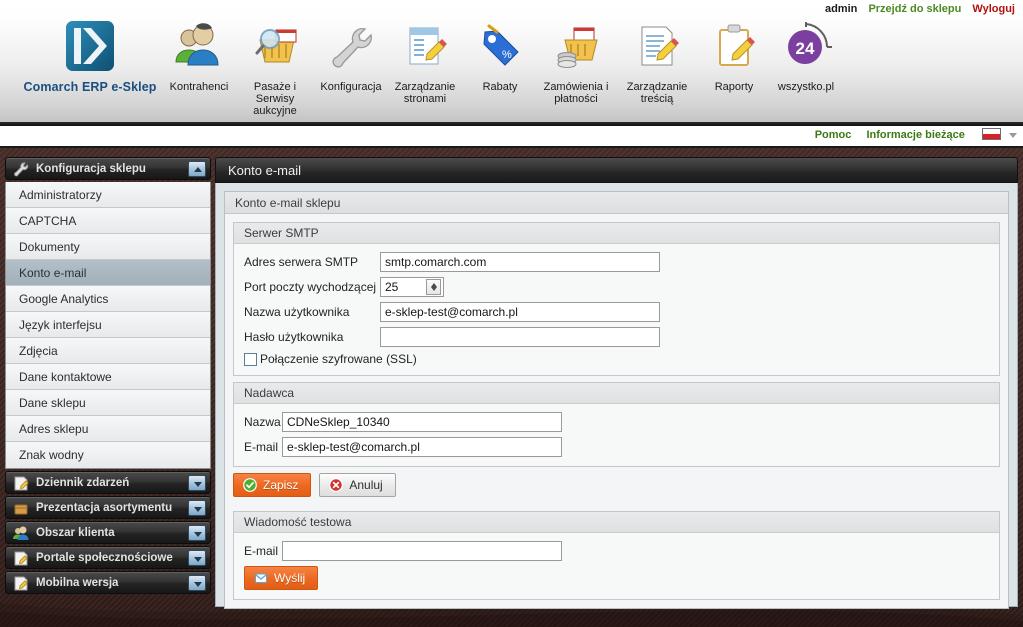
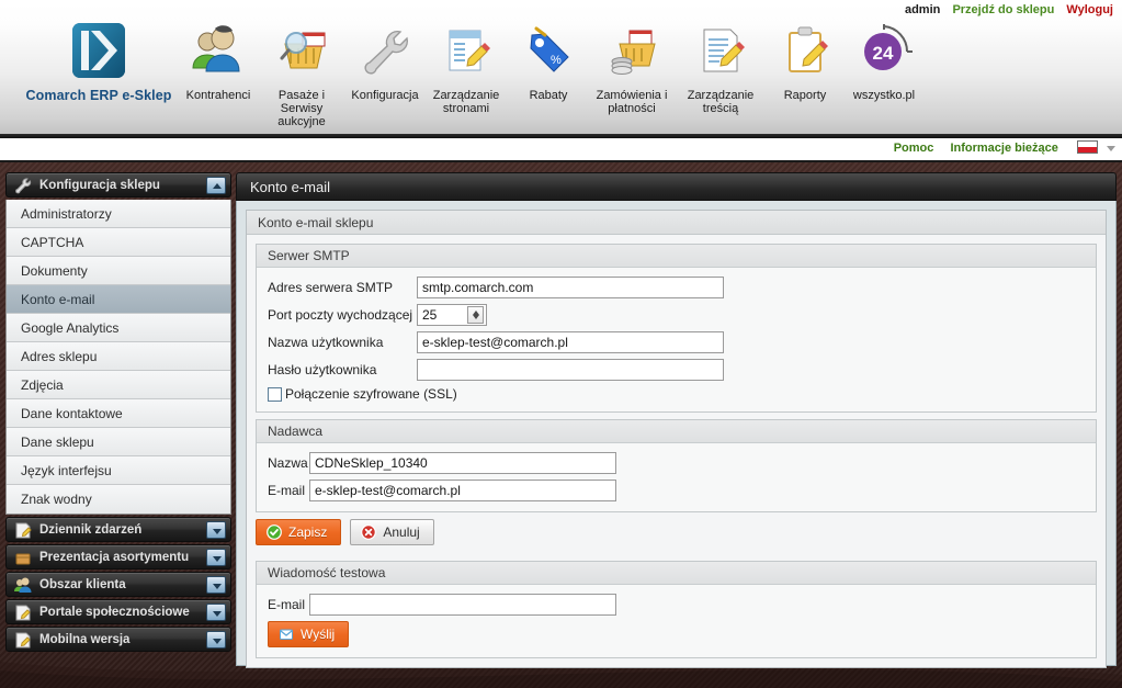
  admin Przejdź do sklepu Wyloguj
  Pomoc Informacje bieżące
  Comarch ERP e-Sklep
  Kontrahenci
  Pasaże i Serwisy aukcyjne
  Konfiguracja
  Zarządzanie stronami
  %
  Rabaty
  Zamówienia i płatności
  Zarządzanie treścią
  Raporty
  24
  wszystko.pl
  Konfiguracja sklepu
  Administratorzy
  CAPTCHA
  Dokumenty
  Konto e-mail
  Google Analytics
- Język interfejsu
+ Adres sklepu
  Zdjęcia
  Dane kontaktowe
  Dane sklepu
- Adres sklepu
+ Język interfejsu
  Znak wodny
  Dziennik zdarzeń
  Prezentacja asortymentu
  Obszar klienta
  Portale społecznościowe
  Mobilna wersja
  Konto e-mail
  Konto e-mail sklepu
  Serwer SMTP
  Adres serwera SMTP
  smtp.comarch.com
  Port poczty wychodzącej
  25
  Nazwa użytkownika
  e-sklep-test@comarch.pl
  Hasło użytkownika
  Połączenie szyfrowane (SSL)
  Nadawca
  Nazwa
  CDNeSklep_10340
  E-mail
  e-sklep-test@comarch.pl
  Zapisz
  Anuluj
  Wiadomość testowa
  E-mail
  Wyślij
